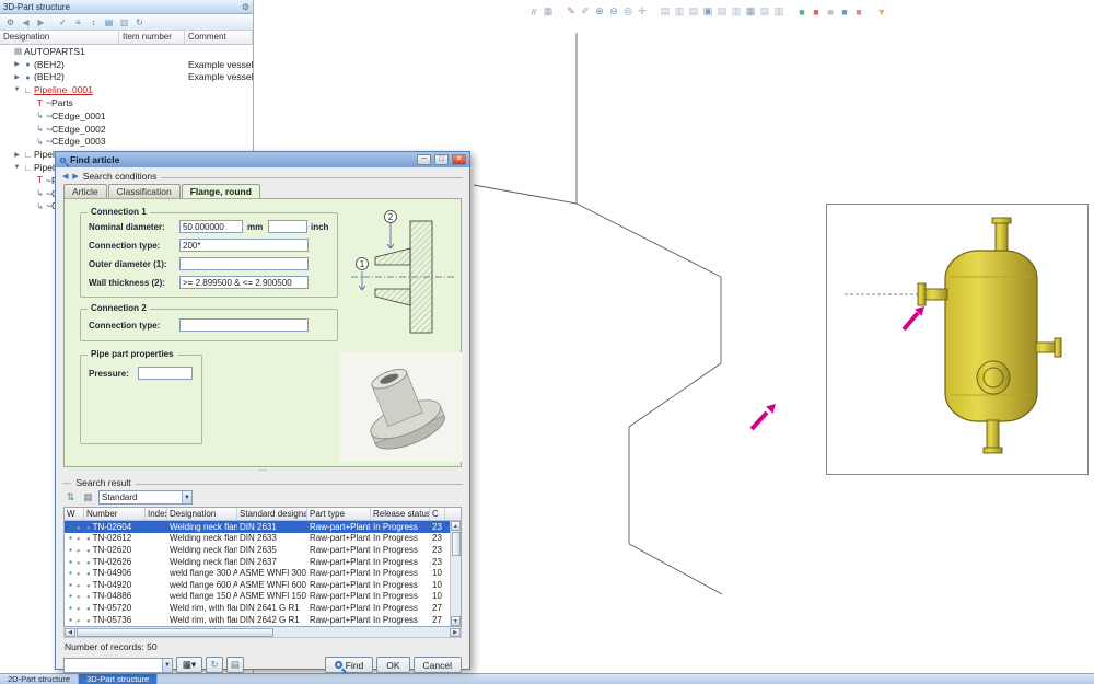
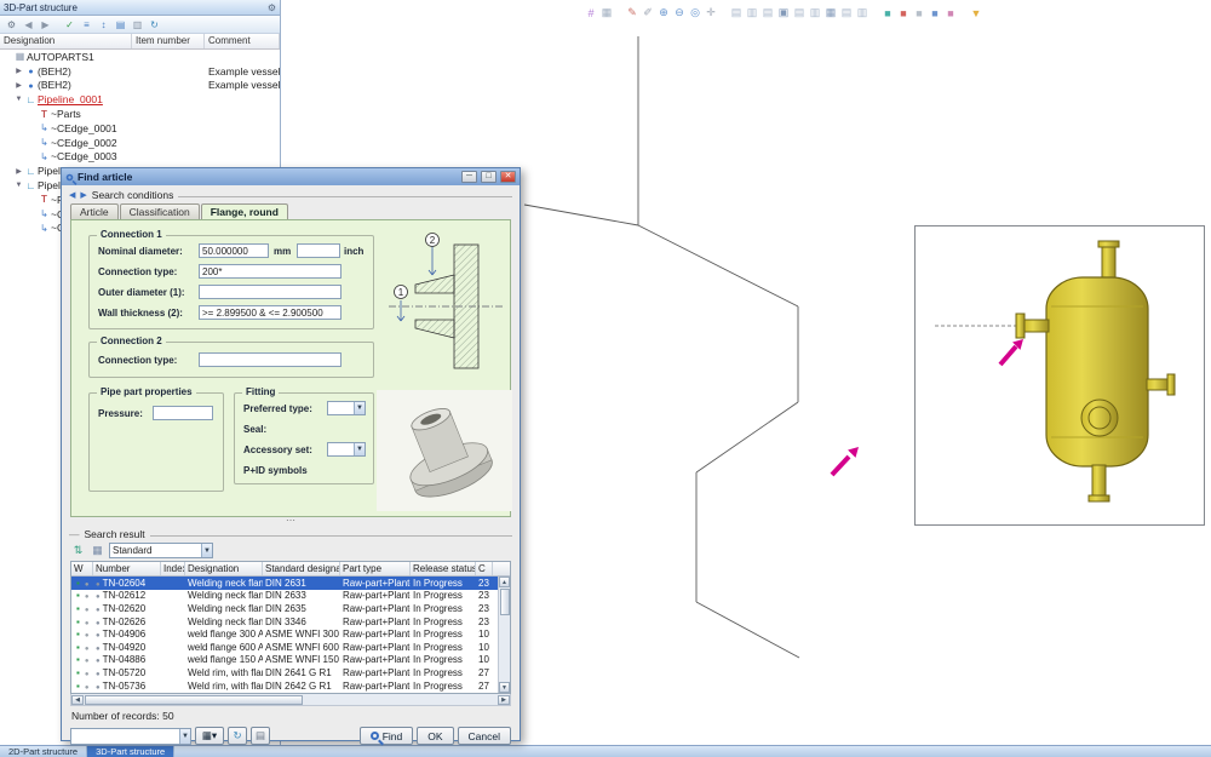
  #
  ▦
  ✎
  ✐
  ⊕
  ⊖
  ◎
  ✛
  ▤
  ▥
  ▤
  ▣
  ▤
  ▥
  ▦
  ▤
  ▥
  ■
  ■
  ■
  ■
  ■
  ▼
  3D-Part structure
  ⚙
  ⚙
  ◀
  ▶
  ✓
  ≡
  ↕
  ▤
  ▥
  ↻
  Designation
  Item number
  Comment
  AUTOPARTS1
  (BEH2)
  Example vessel
  (BEH2)
  Example vessel
  Pipeline_0001
  ~Parts
  ~CEdge_0001
  ~CEdge_0002
  ~CEdge_0003
  Find article
  Search conditions
  Article
  Classification
  Flange, round
  Connection 1
  Nominal diameter:
  50.000000
  mm
  inch
  Connection type:
  200*
  Outer diameter (1):
  Wall thickness (2):
  >= 2.899500 & <= 2.900500
  2
  1
  Connection 2
  Connection type:
  Pipe part properties
  Pressure:
+ Fitting
+ Preferred type:
+ Seal:
+ Accessory set:
+ P+ID symbols
  ⋯
  —
  Search result
  ⇅
  ▦
  Standard
  W
  Number
  Index
  Designation
  Standard designa
  Part type
  Release status
  C
  TN-02604
  Welding neck flan
  DIN 2631
  Raw-part+Plant
  In Progress
  23
  TN-02612
  Welding neck flan
  DIN 2633
  Raw-part+Plant
  In Progress
  23
  TN-02620
  Welding neck flan
  DIN 2635
  Raw-part+Plant
  In Progress
  23
  TN-02626
  Welding neck flan
- DIN 2637
+ DIN 3346
  Raw-part+Plant
  In Progress
  23
  TN-04906
  weld flange 300 A
  ASME WNFI 300
  Raw-part+Plant
  In Progress
  10
  TN-04920
  weld flange 600 A
  ASME WNFI 600
  Raw-part+Plant
  In Progress
  10
  TN-04886
  weld flange 150 A
  ASME WNFI 150
  Raw-part+Plant
  In Progress
  10
  TN-05720
  Weld rim, with fla
  DIN 2641 G R1
  Raw-part+Plant
  In Progress
  27
  TN-05736
  Weld rim, with fla
  DIN 2642 G R1
  Raw-part+Plant
  In Progress
  27
  Number of records: 50
  ▦▾
  ↻
  ▤
  Find
  OK
  Cancel
  2D-Part structure
  3D-Part structure
